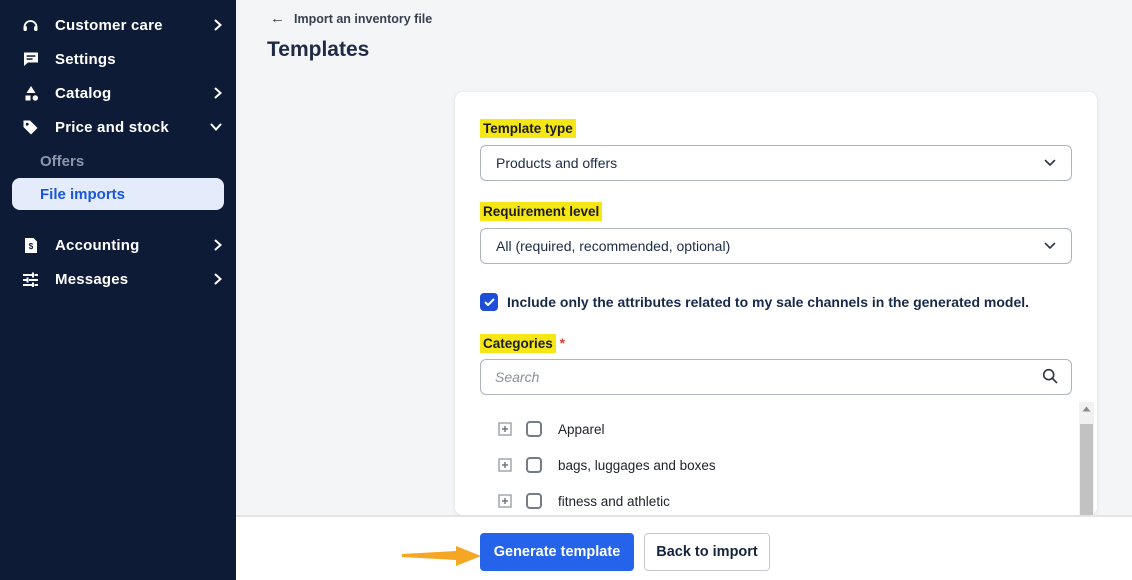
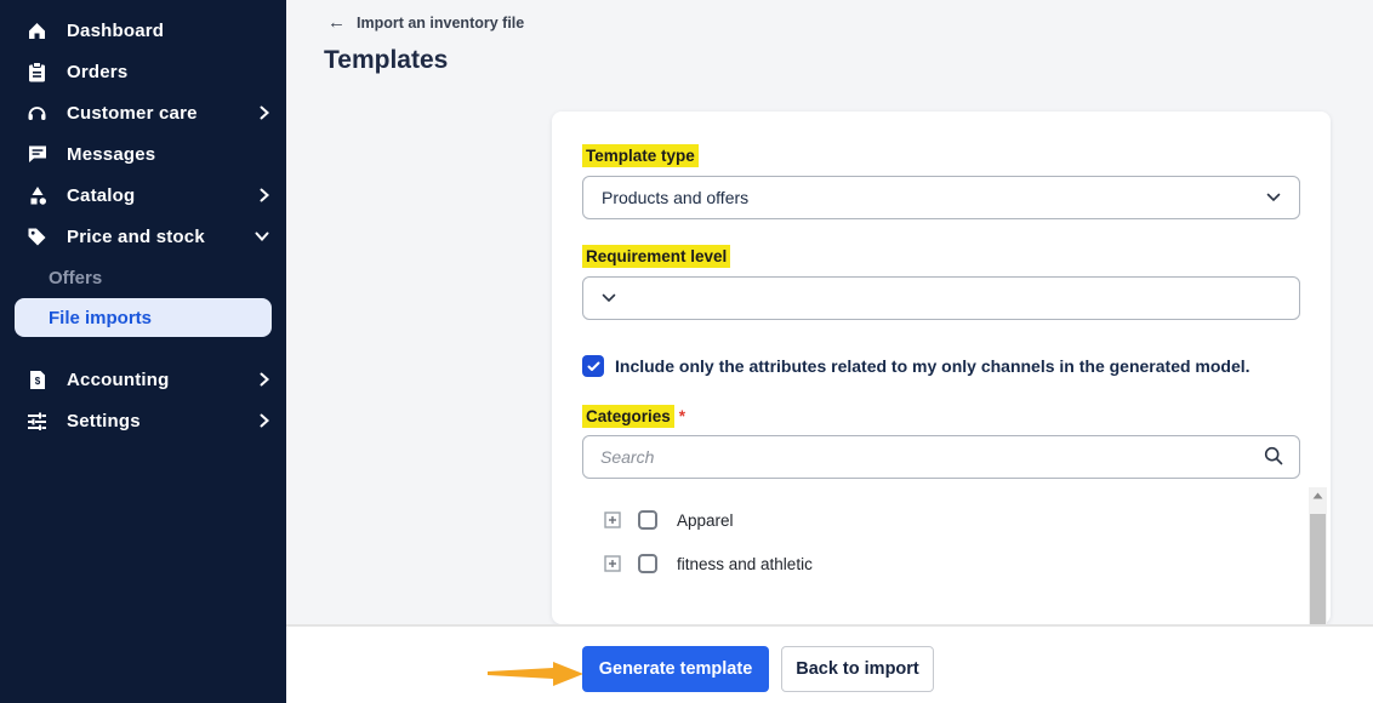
+ Dashboard
+ Orders
  Customer care
- Settings
+ Messages
  Catalog
  Price and stock
  Offers
  File imports
  $
  Accounting
- Messages
+ Settings
  ←
  Import an inventory file
  Templates
  Template type
  Products and offers
  Requirement level
- All (required, recommended, optional)
- Include only the attributes related to my sale channels in the generated model.
+ Include only the attributes related to my only channels in the generated model.
  Categories *
  Search
  Apparel
- bags, luggages and boxes
  fitness and athletic
  Generate template
  Back to import
